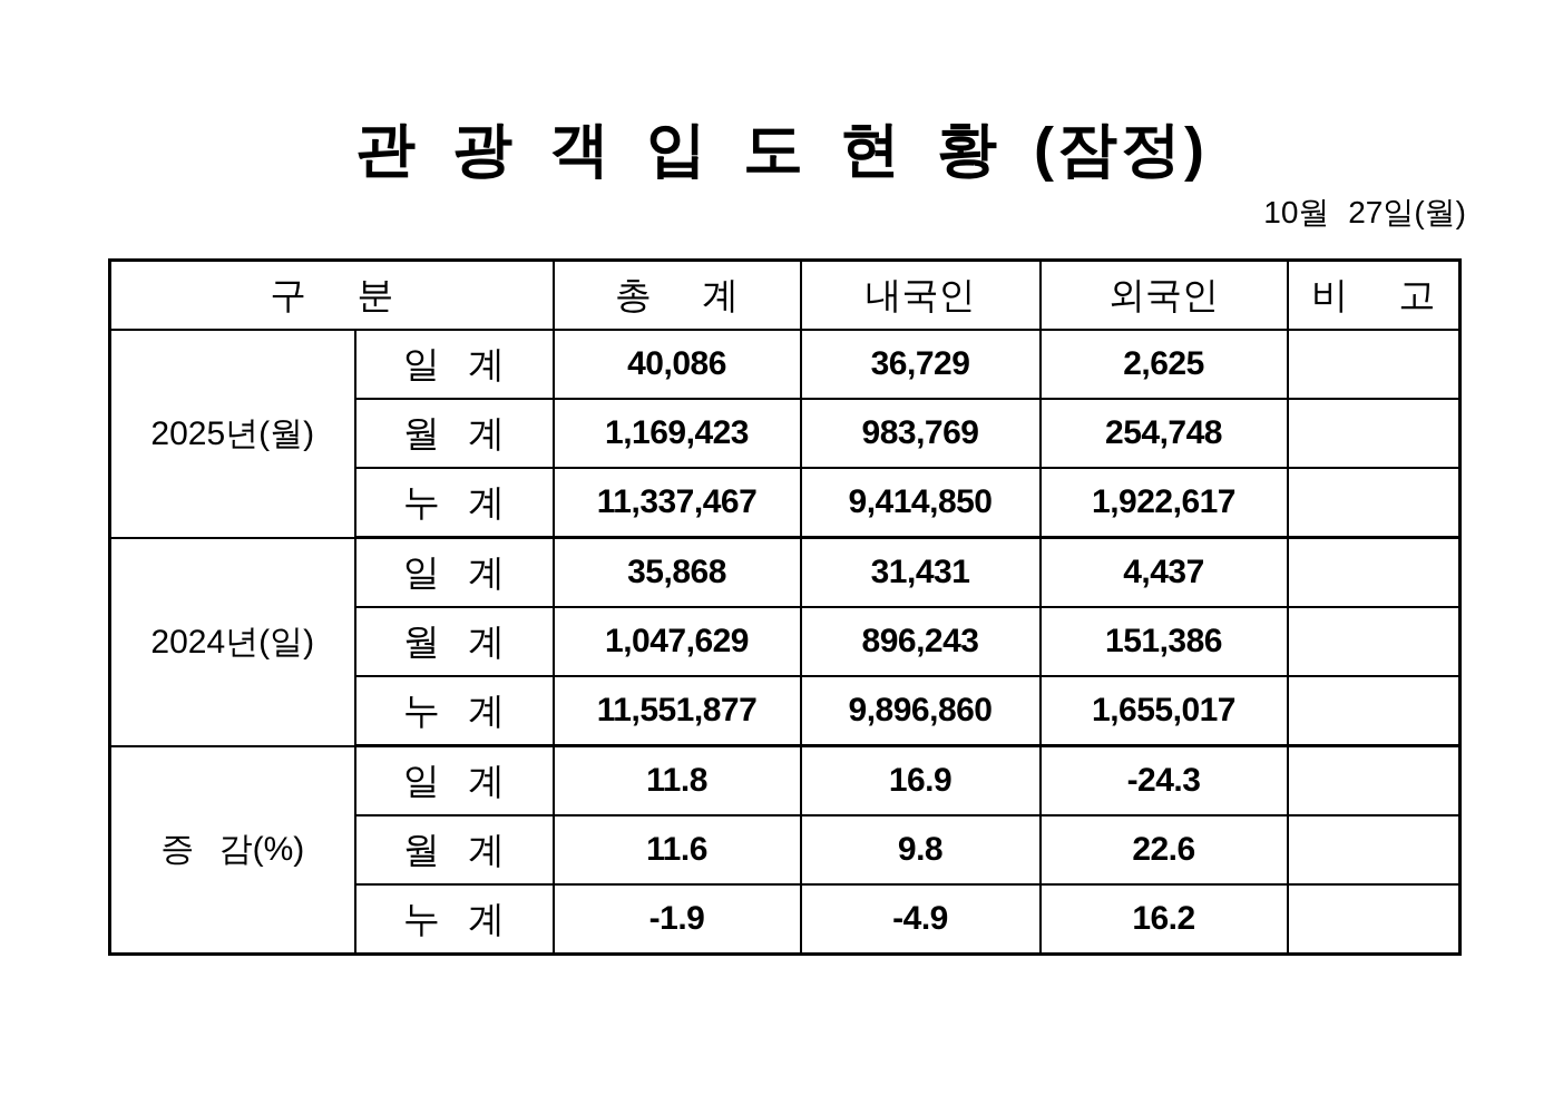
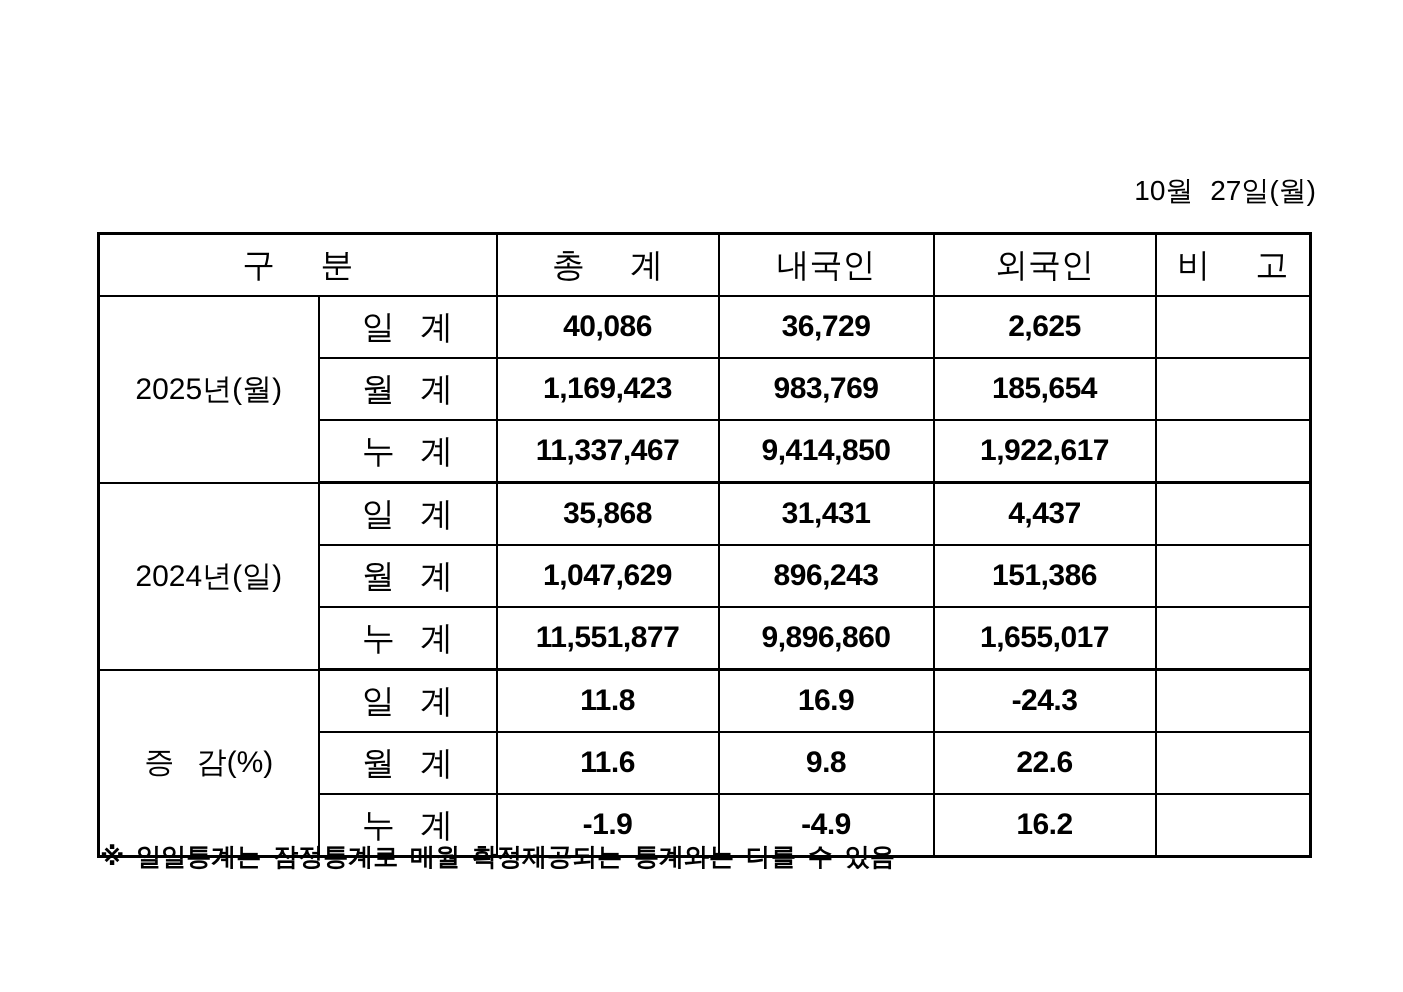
- 관 광 객 입 도 현 황 (잠정)
  10월 27일(월)
  구 분	총 계	내국인	외국인	비 고
  2025년(월)	일 계	40,086	36,729	2,625
- 월 계	1,169,423	983,769	254,748
+ 월 계	1,169,423	983,769	185,654
  누 계	11,337,467	9,414,850	1,922,617
  2024년(일)	일 계	35,868	31,431	4,437
  월 계	1,047,629	896,243	151,386
  누 계	11,551,877	9,896,860	1,655,017
  증 감(%)	일 계	11.8	16.9	-24.3
  월 계	11.6	9.8	22.6
  누 계	-1.9	-4.9	16.2
+ ※ 일일통계는 잠정통계로 매월 확정제공되는 통계와는 다를 수 있음
